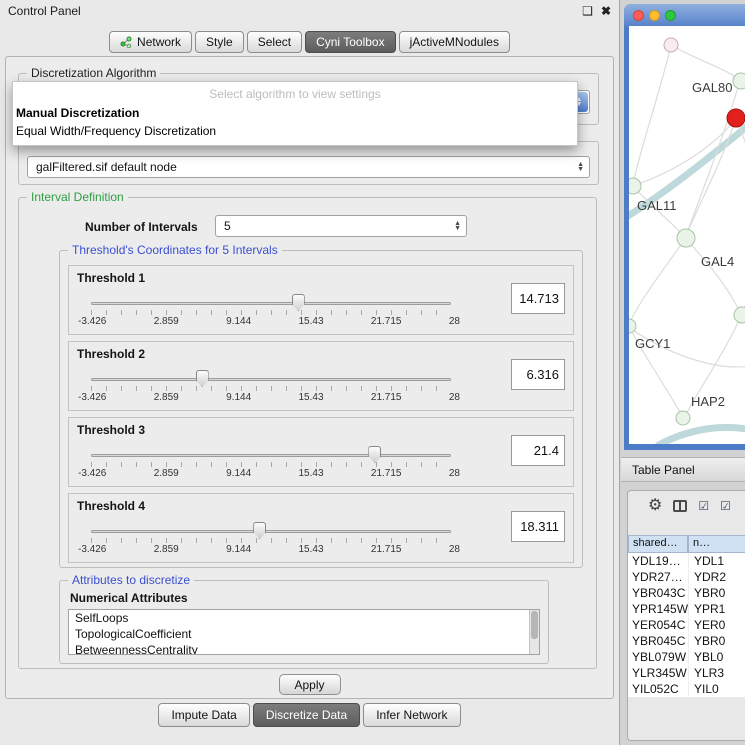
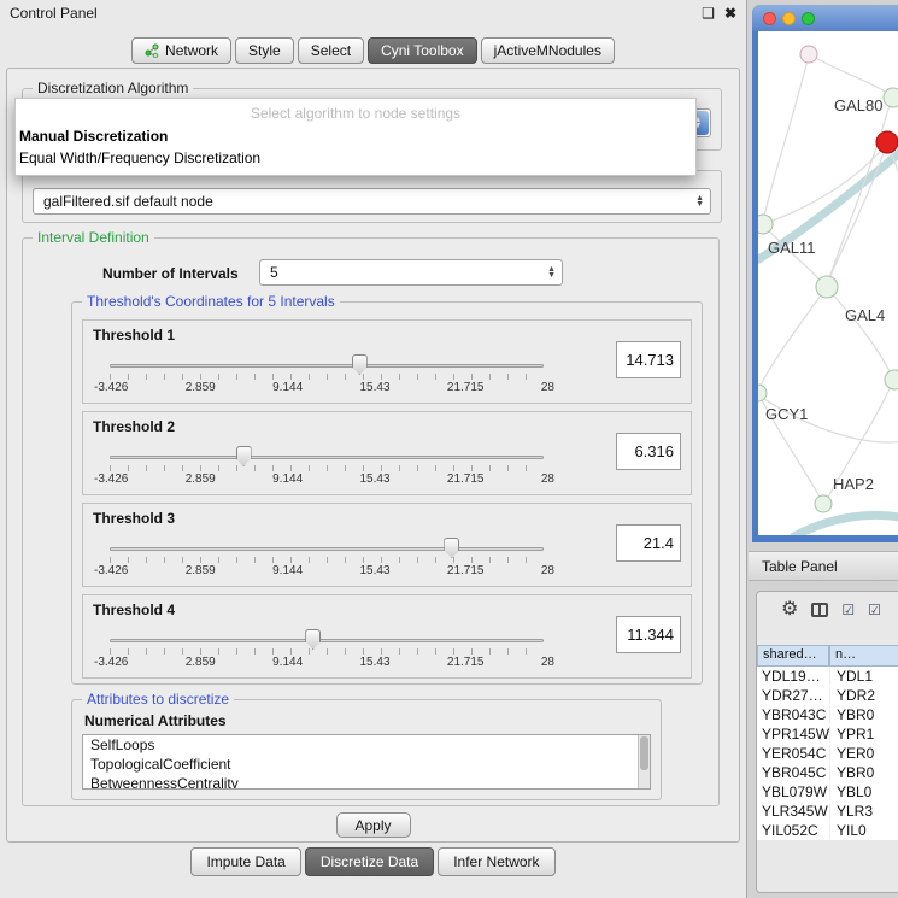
  Control Panel
  ❑
  ✖
  Network
  Style
  Select
  Cyni Toolbox
  jActiveMNodules
  Discretization Algorithm
- Select algorithm to view settings
+ Select algorithm to node settings
  Manual Discretization
  Equal Width/Frequency Discretization
  galFiltered.sif default node
  Interval Definition
  Number of Intervals
  5
  Threshold's Coordinates for 5 Intervals
  Threshold 1
  -3.426
  2.859
  9.144
  15.43
  21.715
  28
  14.713
  Threshold 2
  -3.426
  2.859
  9.144
  15.43
  21.715
  28
  6.316
  Threshold 3
  -3.426
  2.859
  9.144
  15.43
  21.715
  28
  21.4
  Threshold 4
  -3.426
  2.859
  9.144
  15.43
  21.715
  28
- 18.311
+ 11.344
  Attributes to discretize
  Numerical Attributes
  SelfLoops
  TopologicalCoefficient
  BetweennessCentrality
  Apply
  Impute Data
  Discretize Data
  Infer Network
  GAL80
  GAL11
  GAL4
  GCY1
  HAP2
  Table Panel
  ⚙
  ☑
  ☑
  shared…
  n…
  YDL19…
  YDL1
  YDR27…
  YDR2
  YBR043C
  YBR0
  YPR145W
  YPR1
  YER054C
  YER0
  YBR045C
  YBR0
  YBL079W
  YBL0
  YLR345W
  YLR3
  YIL052C
  YIL0
